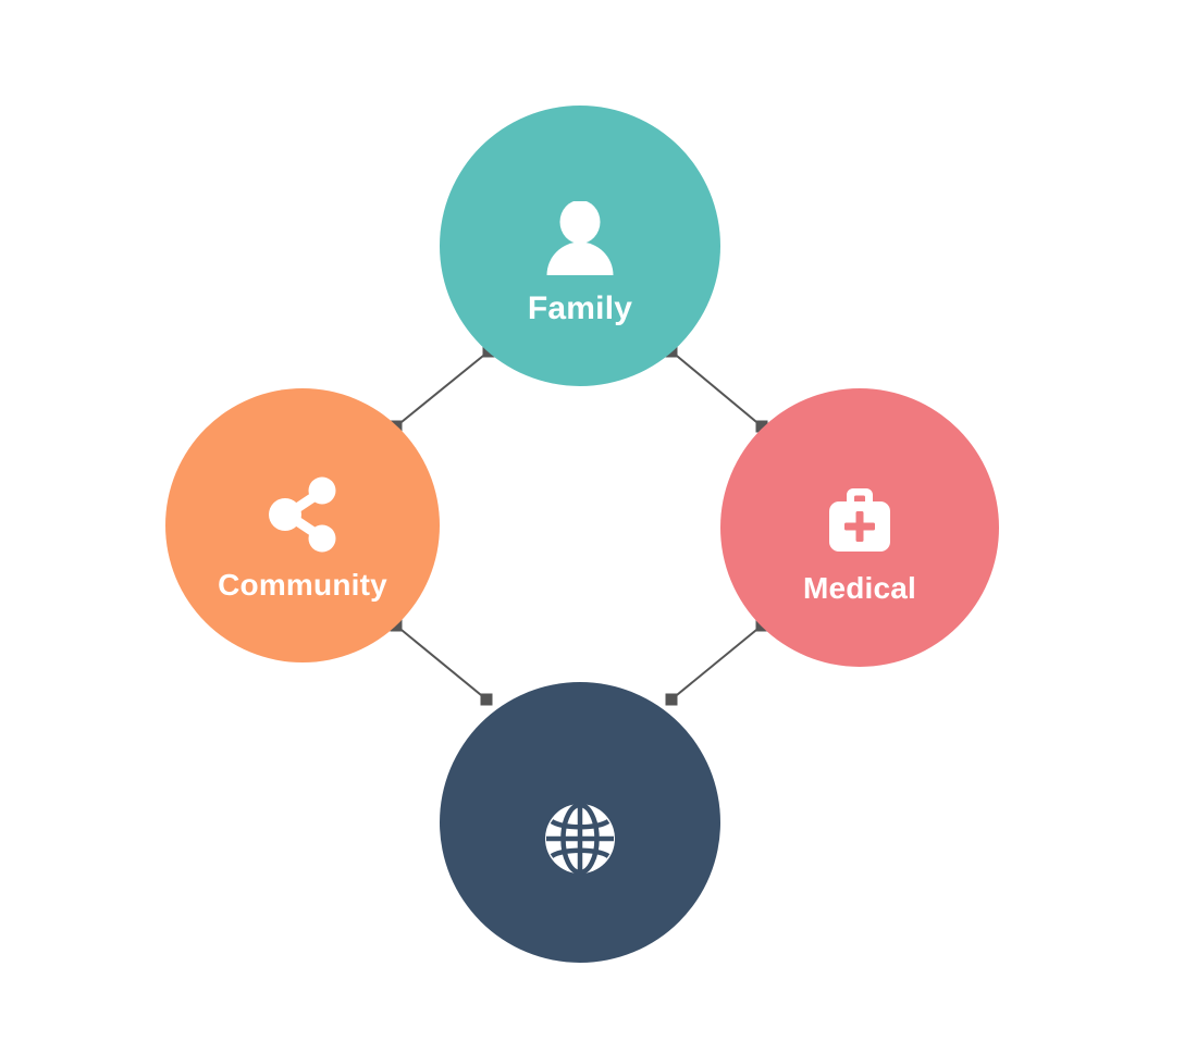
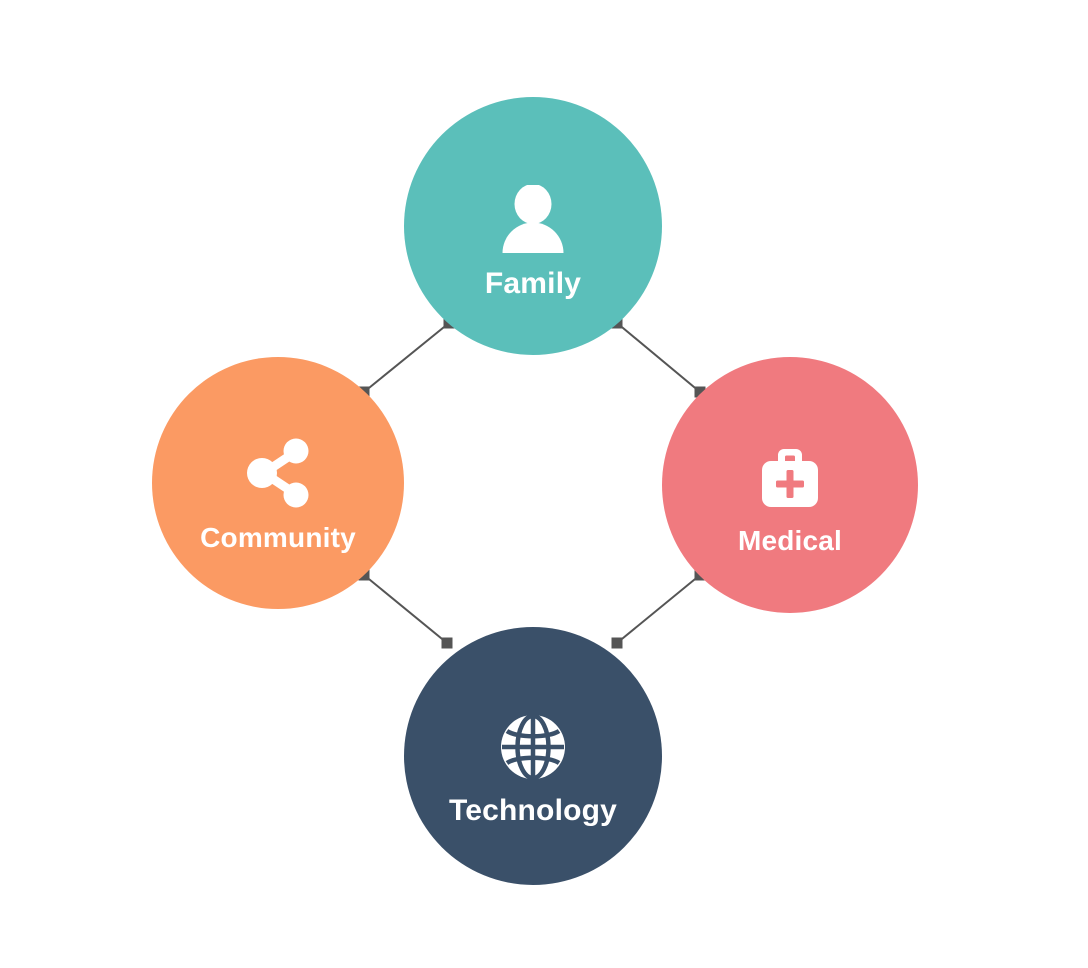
  Family
  Community
  Medical
+ Technology
